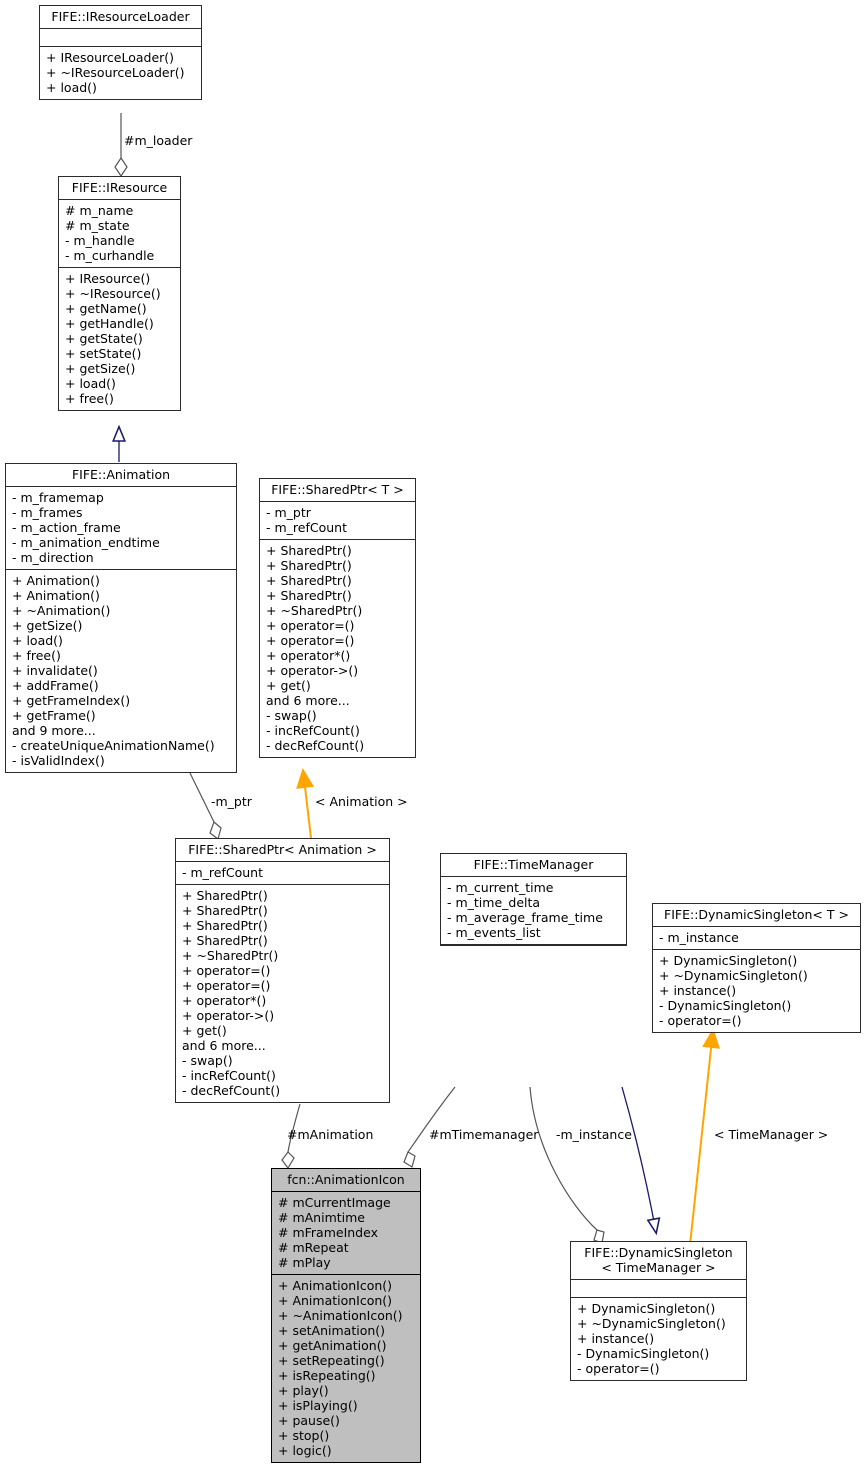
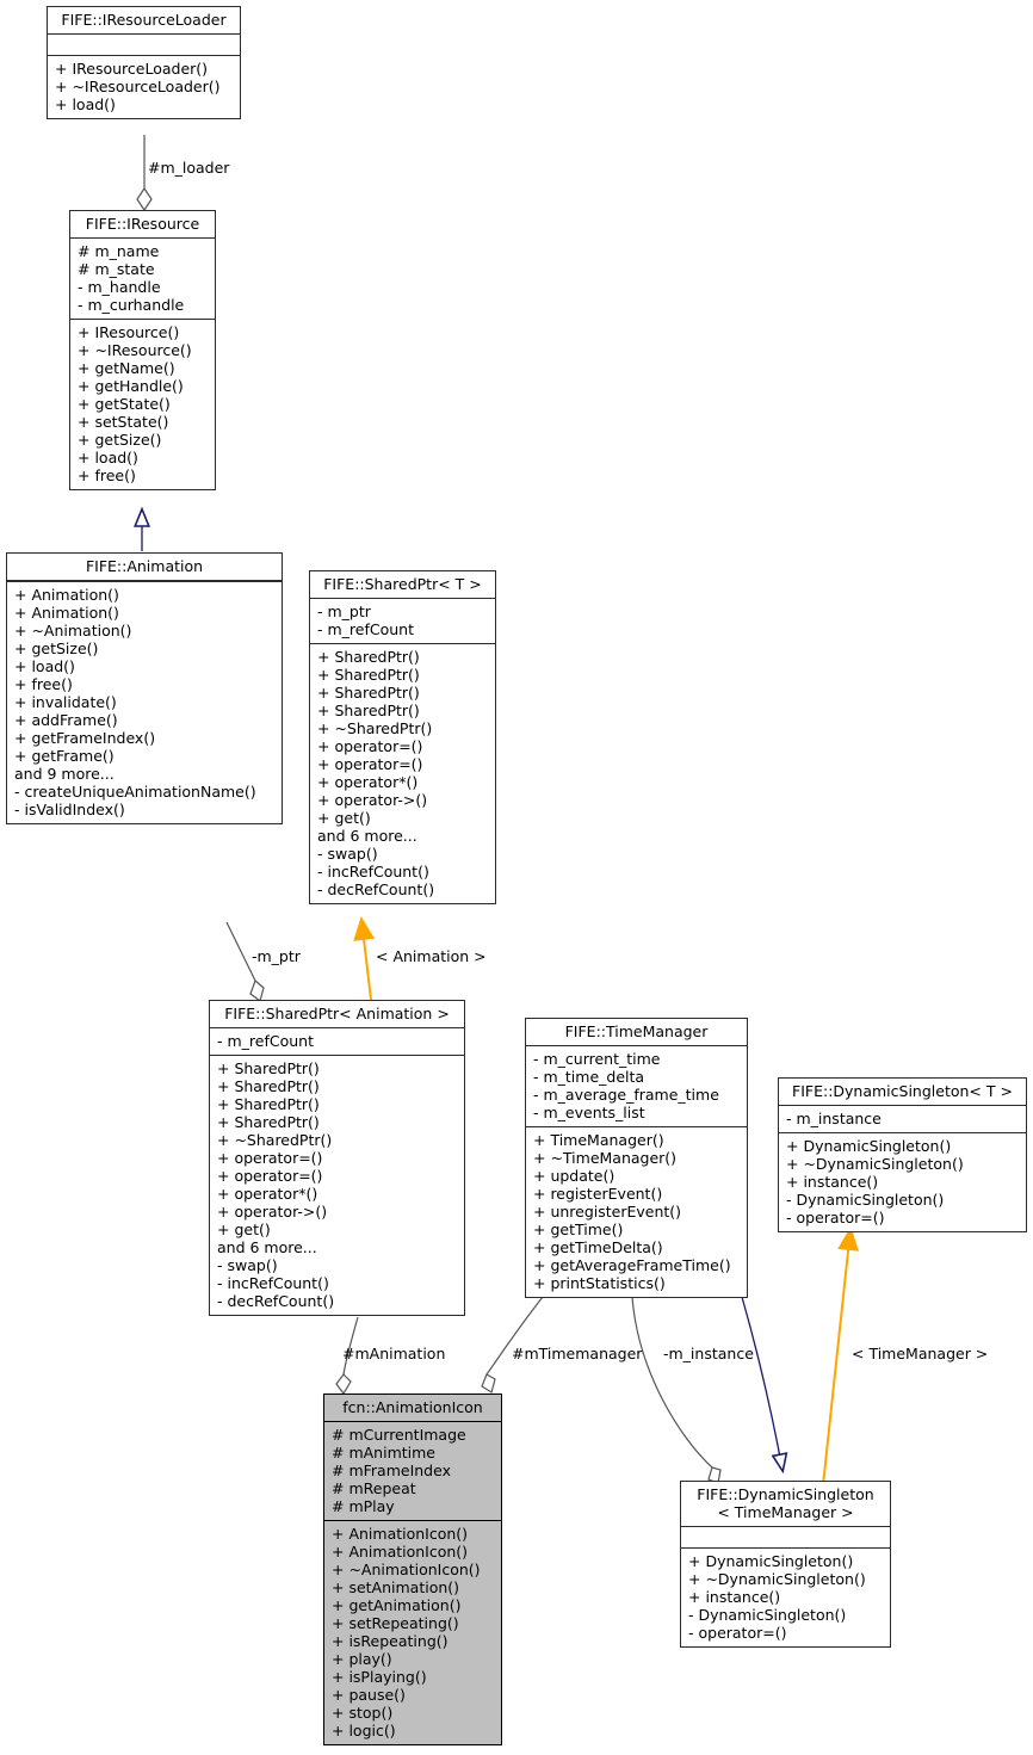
  FIFE::IResourceLoader
  + IResourceLoader()
  + ~IResourceLoader()
  + load()
  FIFE::IResource
  # m_name
  # m_state
  - m_handle
  - m_curhandle
  + IResource()
  + ~IResource()
  + getName()
  + getHandle()
  + getState()
  + setState()
  + getSize()
  + load()
  + free()
  FIFE::Animation
- - m_framemap
- - m_frames
- - m_action_frame
- - m_animation_endtime
- - m_direction
  + Animation()
  + Animation()
  + ~Animation()
  + getSize()
  + load()
  + free()
  + invalidate()
  + addFrame()
  + getFrameIndex()
  + getFrame()
  and 9 more...
  - createUniqueAnimationName()
  - isValidIndex()
  FIFE::SharedPtr< T >
  - m_ptr
  - m_refCount
  + SharedPtr()
  + SharedPtr()
  + SharedPtr()
  + SharedPtr()
  + ~SharedPtr()
  + operator=()
  + operator=()
  + operator*()
  + operator->()
  + get()
  and 6 more...
  - swap()
  - incRefCount()
  - decRefCount()
  FIFE::SharedPtr< Animation >
  - m_refCount
  + SharedPtr()
  + SharedPtr()
  + SharedPtr()
  + SharedPtr()
  + ~SharedPtr()
  + operator=()
  + operator=()
  + operator*()
  + operator->()
  + get()
  and 6 more...
  - swap()
  - incRefCount()
  - decRefCount()
  FIFE::TimeManager
  - m_current_time
  - m_time_delta
  - m_average_frame_time
  - m_events_list
+ + TimeManager()
+ + ~TimeManager()
+ + update()
+ + registerEvent()
+ + unregisterEvent()
+ + getTime()
+ + getTimeDelta()
+ + getAverageFrameTime()
+ + printStatistics()
  FIFE::DynamicSingleton< T >
  - m_instance
  + DynamicSingleton()
  + ~DynamicSingleton()
  + instance()
  - DynamicSingleton()
  - operator=()
  fcn::AnimationIcon
  # mCurrentImage
  # mAnimtime
  # mFrameIndex
  # mRepeat
  # mPlay
  + AnimationIcon()
  + AnimationIcon()
  + ~AnimationIcon()
  + setAnimation()
  + getAnimation()
  + setRepeating()
  + isRepeating()
  + play()
  + isPlaying()
  + pause()
  + stop()
  + logic()
  FIFE::DynamicSingleton
  < TimeManager >
  + DynamicSingleton()
  + ~DynamicSingleton()
  + instance()
  - DynamicSingleton()
  - operator=()
  #m_loader
  -m_ptr
  < Animation >
  #mAnimation
  #mTimemanager
  -m_instance
  < TimeManager >
